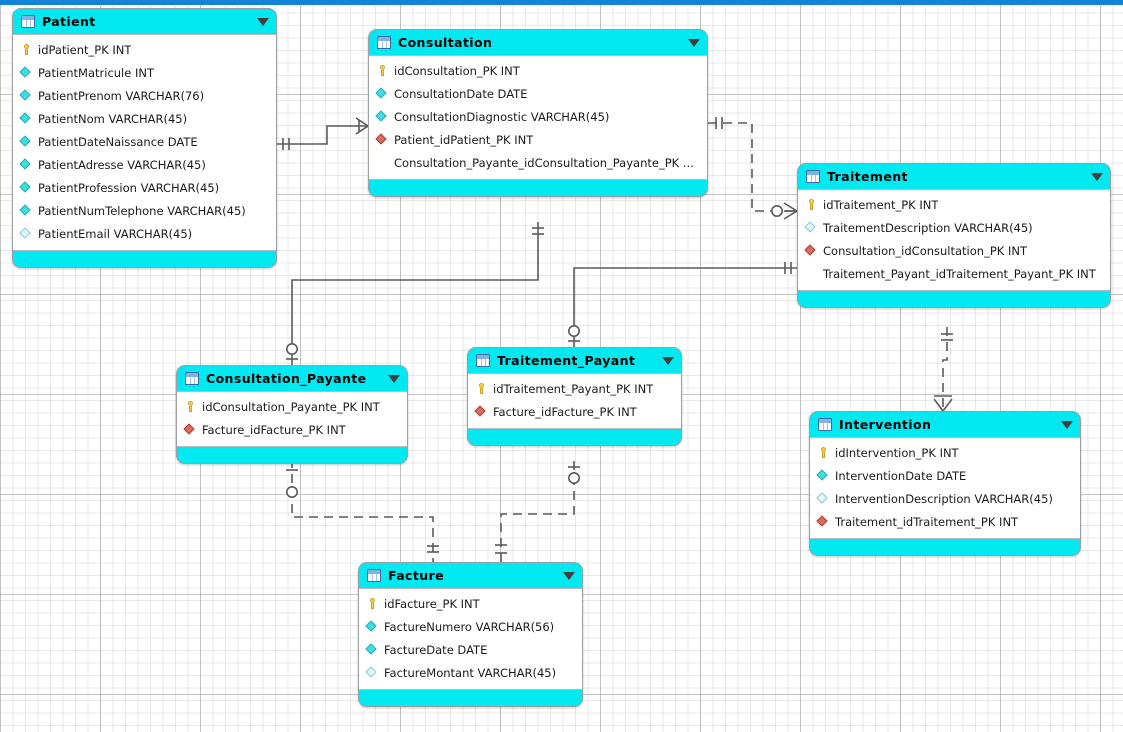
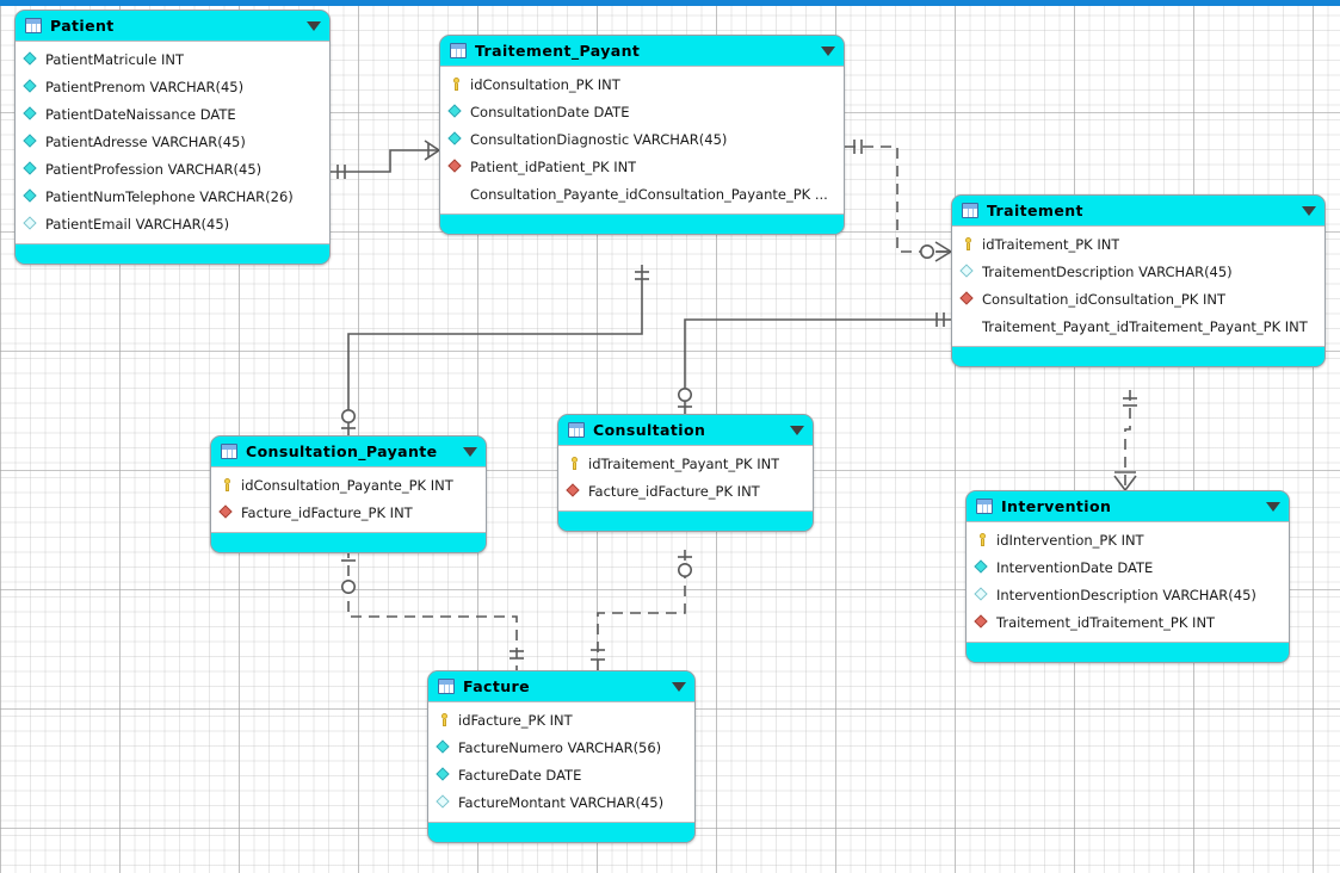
  Patient
- idPatient_PK INT
  PatientMatricule INT
- PatientPrenom VARCHAR(76)
+ PatientPrenom VARCHAR(45)
- PatientNom VARCHAR(45)
  PatientDateNaissance DATE
  PatientAdresse VARCHAR(45)
  PatientProfession VARCHAR(45)
- PatientNumTelephone VARCHAR(45)
+ PatientNumTelephone VARCHAR(26)
  PatientEmail VARCHAR(45)
- Consultation
+ Traitement_Payant
  idConsultation_PK INT
  ConsultationDate DATE
  ConsultationDiagnostic VARCHAR(45)
  Patient_idPatient_PK INT
  Consultation_Payante_idConsultation_Payante_PK ...
  Traitement
  idTraitement_PK INT
  TraitementDescription VARCHAR(45)
  Consultation_idConsultation_PK INT
  Traitement_Payant_idTraitement_Payant_PK INT
  Consultation_Payante
  idConsultation_Payante_PK INT
  Facture_idFacture_PK INT
- Traitement_Payant
+ Consultation
  idTraitement_Payant_PK INT
  Facture_idFacture_PK INT
  Intervention
  idIntervention_PK INT
  InterventionDate DATE
  InterventionDescription VARCHAR(45)
  Traitement_idTraitement_PK INT
  Facture
  idFacture_PK INT
  FactureNumero VARCHAR(56)
  FactureDate DATE
  FactureMontant VARCHAR(45)
